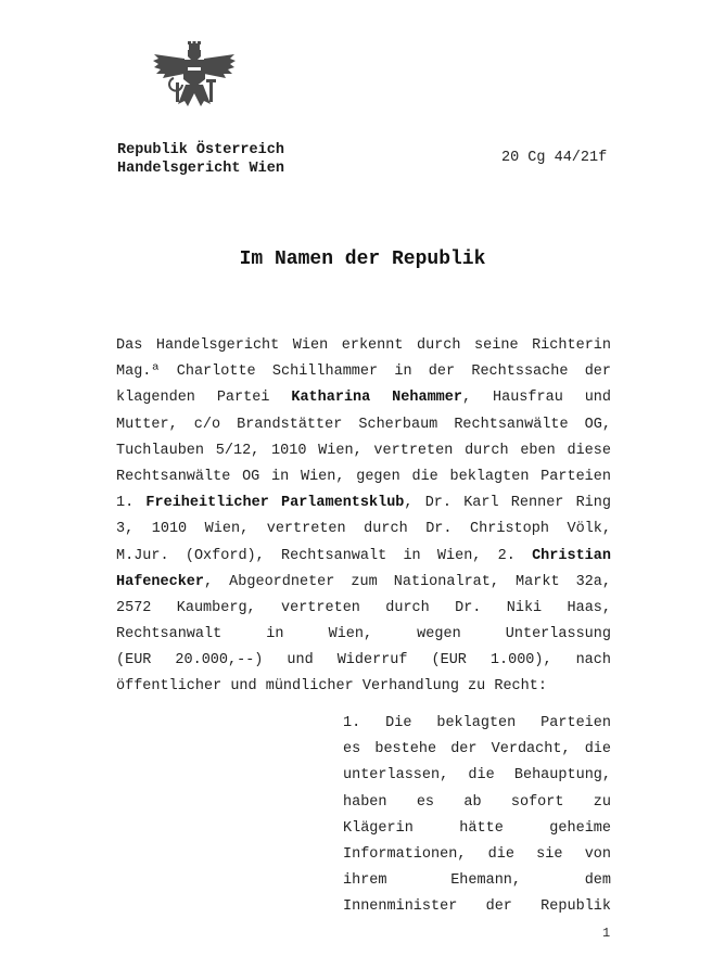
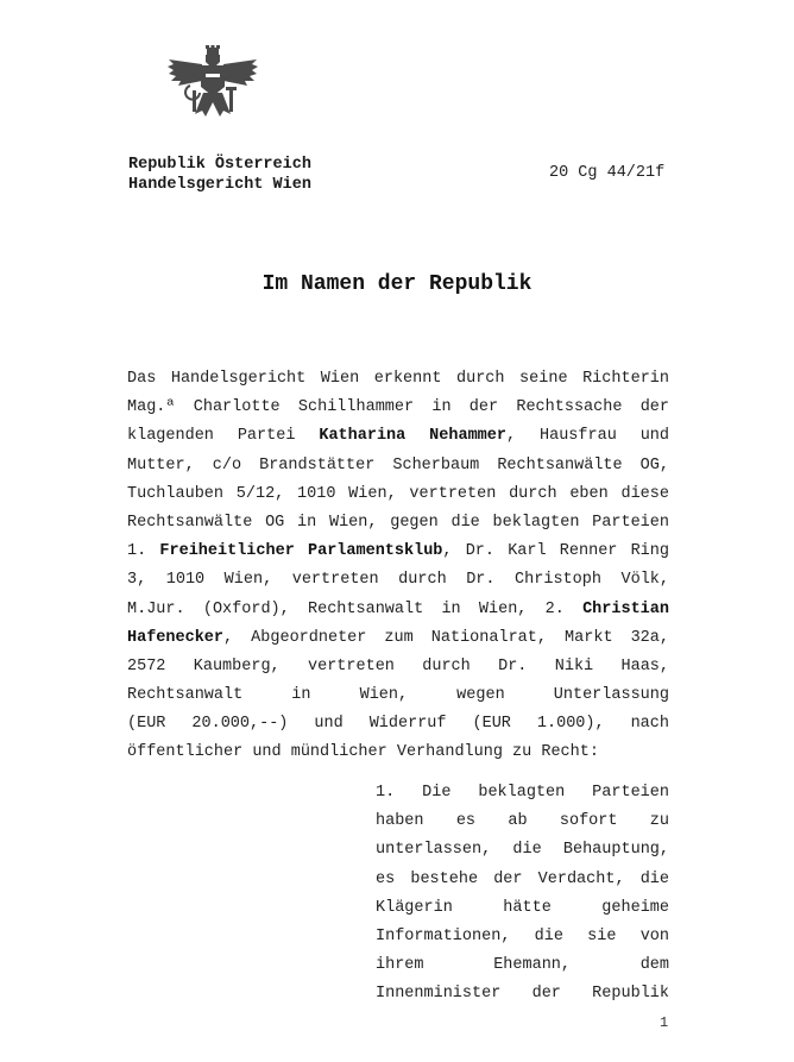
  Republik Österreich
  Handelsgericht Wien
  20 Cg 44/21f
  Im Namen der Republik
  Das Handelsgericht Wien erkennt durch seine Richterin
  Mag.ª Charlotte Schillhammer in der Rechtssache der
  klagenden Partei Katharina Nehammer, Hausfrau und
  Mutter, c/o Brandstätter Scherbaum Rechtsanwälte OG,
  Tuchlauben 5/12, 1010 Wien, vertreten durch eben diese
  Rechtsanwälte OG in Wien, gegen die beklagten Parteien
  1. Freiheitlicher Parlamentsklub, Dr. Karl Renner Ring
  3, 1010 Wien, vertreten durch Dr. Christoph Völk,
  M.Jur. (Oxford), Rechtsanwalt in Wien, 2. Christian
  Hafenecker, Abgeordneter zum Nationalrat, Markt 32a,
  2572 Kaumberg, vertreten durch Dr. Niki Haas,
  Rechtsanwalt in Wien, wegen Unterlassung
  (EUR 20.000,--) und Widerruf (EUR 1.000), nach
  öffentlicher und mündlicher Verhandlung zu Recht:
  1. Die beklagten Parteien
- es bestehe der Verdacht, die
+ haben es ab sofort zu
  unterlassen, die Behauptung,
- haben es ab sofort zu
+ es bestehe der Verdacht, die
  Klägerin hätte geheime
  Informationen, die sie von
  ihrem Ehemann, dem
  Innenminister der Republik
  1
